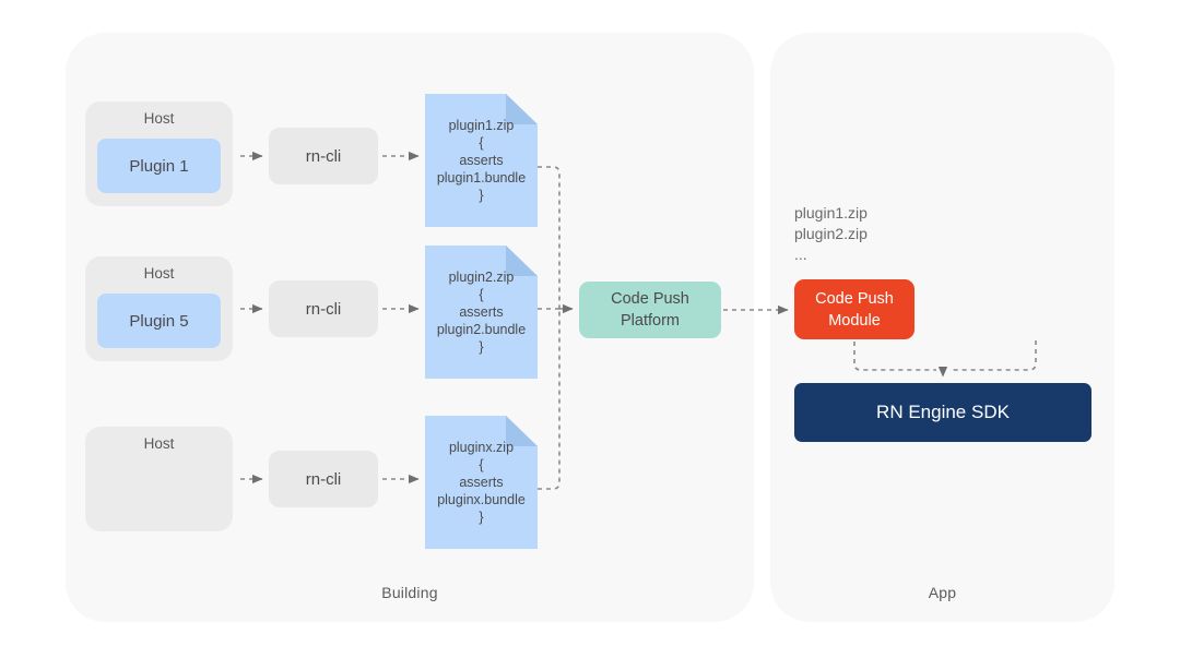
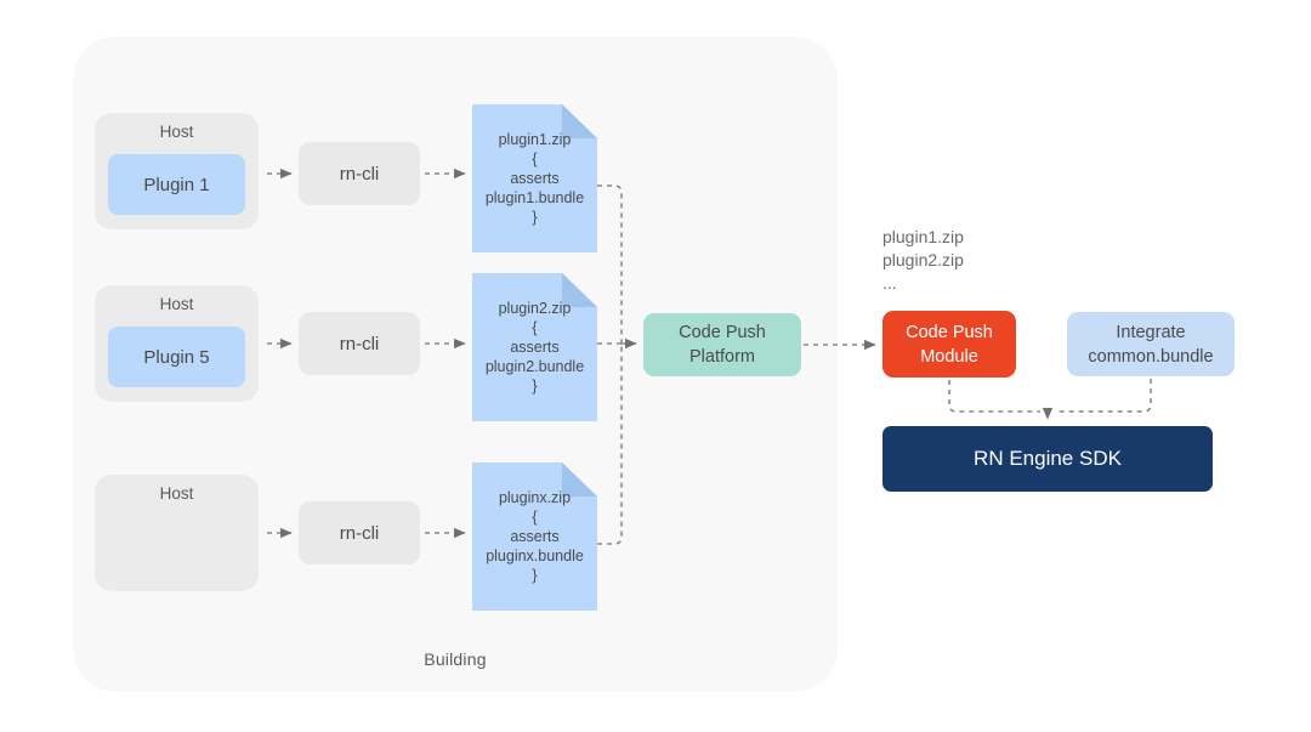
  Building
- App
  Host
  Plugin 1
  rn-cli
  plugin1.zip
  {
  asserts
  plugin1.bundle
  }
  Host
  Plugin 5
  rn-cli
  plugin2.zip
  {
  asserts
  plugin2.bundle
  }
  Host
  rn-cli
  pluginx.zip
  {
  asserts
  pluginx.bundle
  }
  Code Push
  Platform
  plugin1.zip
  plugin2.zip
  ...
  Code Push
  Module
+ Integrate
+ common.bundle
  RN Engine SDK
